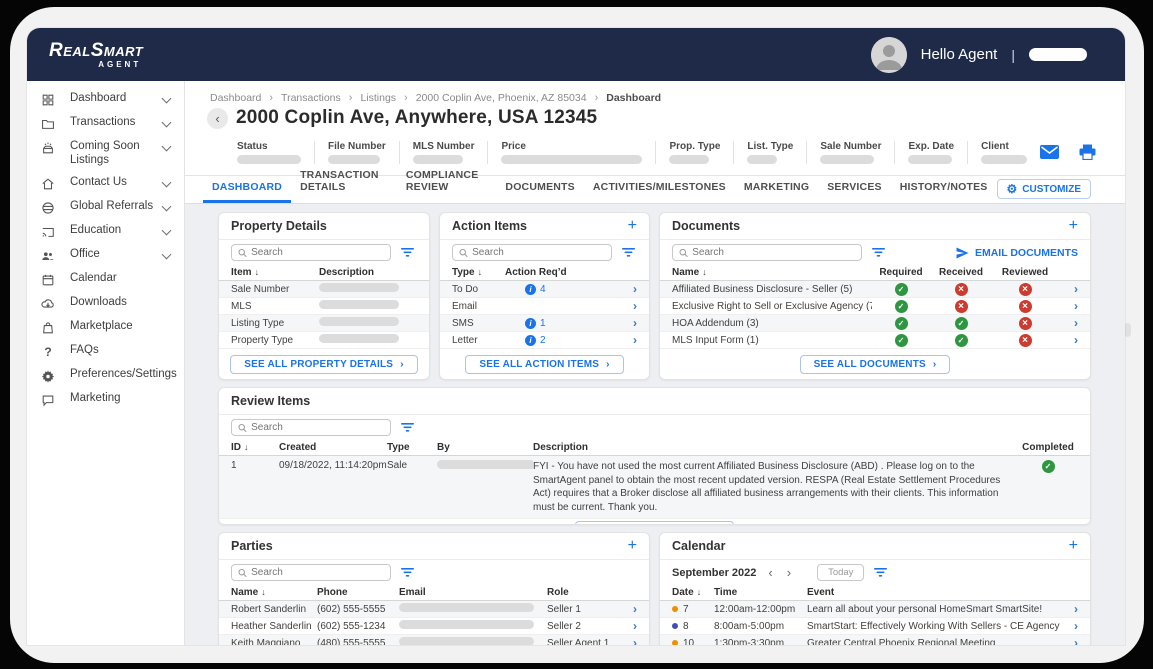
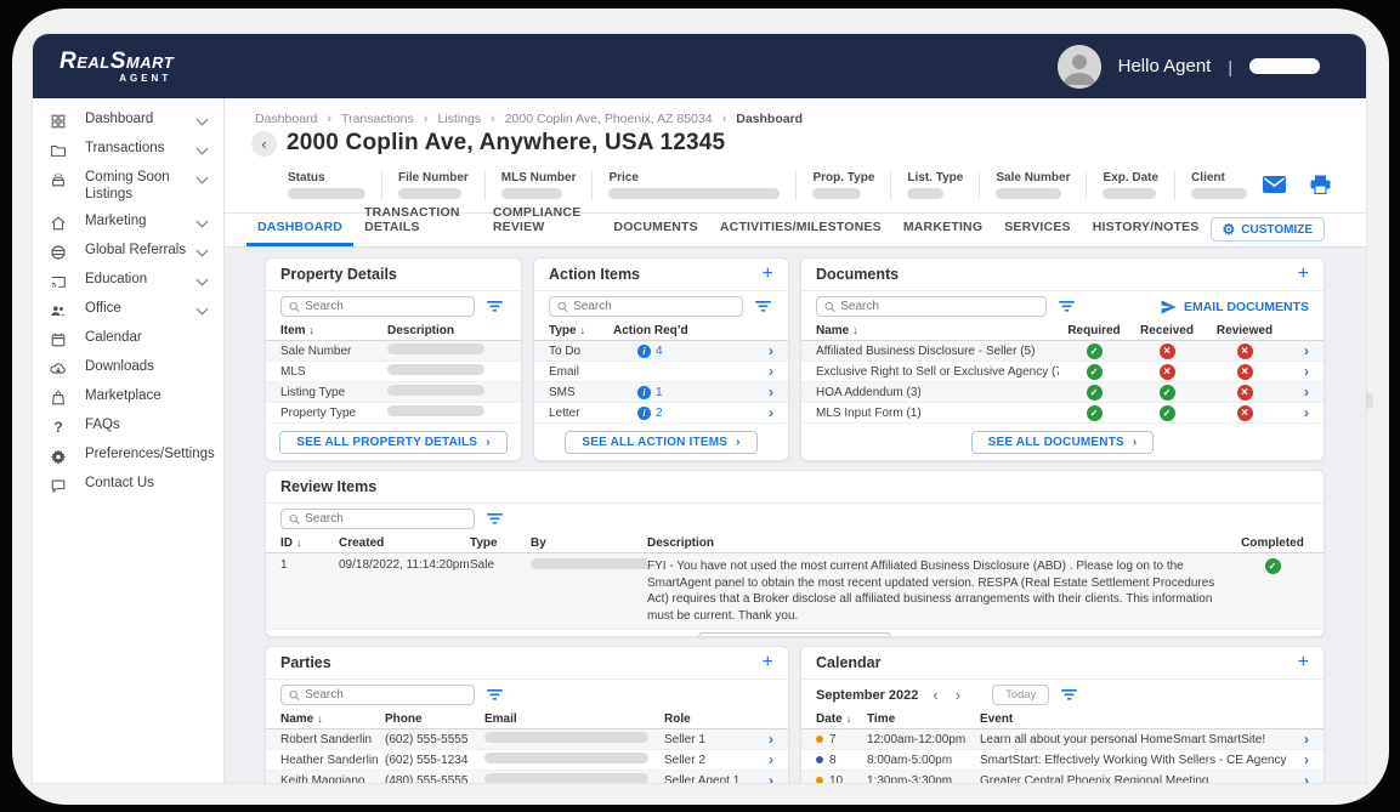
  RealSmart
  AGENT
  Hello Agent
  |
  Dashboard
  Transactions
  Coming Soon Listings
- Contact Us
+ Marketing
  Global Referrals
  Education
  Office
  Calendar
  Downloads
  Marketplace
  ?
  FAQs
  Preferences/Settings
- Marketing
+ Contact Us
  Dashboard
  Transactions
  Listings
  2000 Coplin Ave, Phoenix, AZ 85034
  Dashboard
  ‹
  2000 Coplin Ave, Anywhere, USA 12345
  Status
  File Number
  MLS Number
  Price
  Prop. Type
  List. Type
  Sale Number
  Exp. Date
  Client
  DASHBOARD
  TRANSACTION DETAILS
  COMPLIANCE REVIEW
  DOCUMENTS
  ACTIVITIES/MILESTONES
  MARKETING
  SERVICES
  HISTORY/NOTES
  ⚙
  CUSTOMIZE
  Property Details
  Search
  Item ↓
  Description
  Sale Number
  MLS
  Listing Type
  Property Type
  SEE ALL PROPERTY DETAILS
  ›
  Action Items
  +
  Search
  Type ↓
  Action Req’d
  To Do
  i
  4
  ›
  Email
  ›
  SMS
  i
  1
  ›
  Letter
  i
  2
  ›
  SEE ALL ACTION ITEMS
  ›
  Documents
  +
  Search
  EMAIL DOCUMENTS
  Name ↓
  Required
  Received
  Reviewed
  Affiliated Business Disclosure - Seller (5)
  ›
  Exclusive Right to Sell or Exclusive Agency (
  ›
  HOA Addendum (3)
  ›
  MLS Input Form (1)
  ›
  SEE ALL DOCUMENTS
  ›
  Review Items
  Search
  ID ↓
  Created
  Type
  By
  Description
  Completed
  1
  09/18/2022, 11:14:20pm
  Sale
  FYI - You have not used the most current Affiliated Business Disclosure (ABD) . Please log on to the SmartAgent panel to obtain the most recent updated version. RESPA (Real Estate Settlement Procedures Act) requires that a Broker disclose all affiliated business arrangements with their clients. This information must be current. Thank you.
  Parties
  +
  Search
  Name ↓
  Phone
  Email
  Role
  Robert Sanderlin
  (602) 555-5555
  Seller 1
  ›
  Heather Sanderlin
  (602) 555-1234
  Seller 2
  ›
  Keith Maggiano
  (480) 555-5555
  Seller Agent 1
  ›
  Calendar
  +
  September 2022
  ‹
  ›
  Today
  Date ↓
  Time
  Event
  7
  12:00am-12:00pm
  Learn all about your personal HomeSmart SmartSite!
  ›
  8
  8:00am-5:00pm
  SmartStart: Effectively Working With Sellers - CE Agency
  ›
  10
  1:30pm-3:30pm
  Greater Central Phoenix Regional Meeting
  ›
